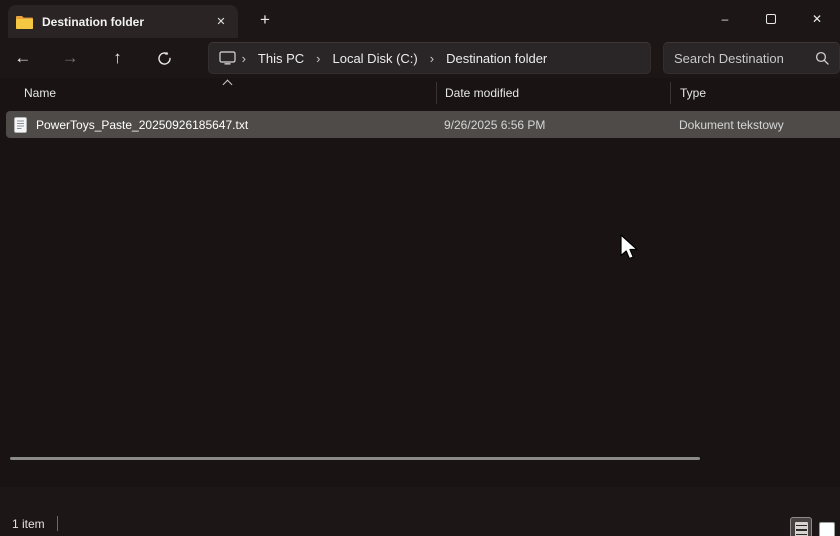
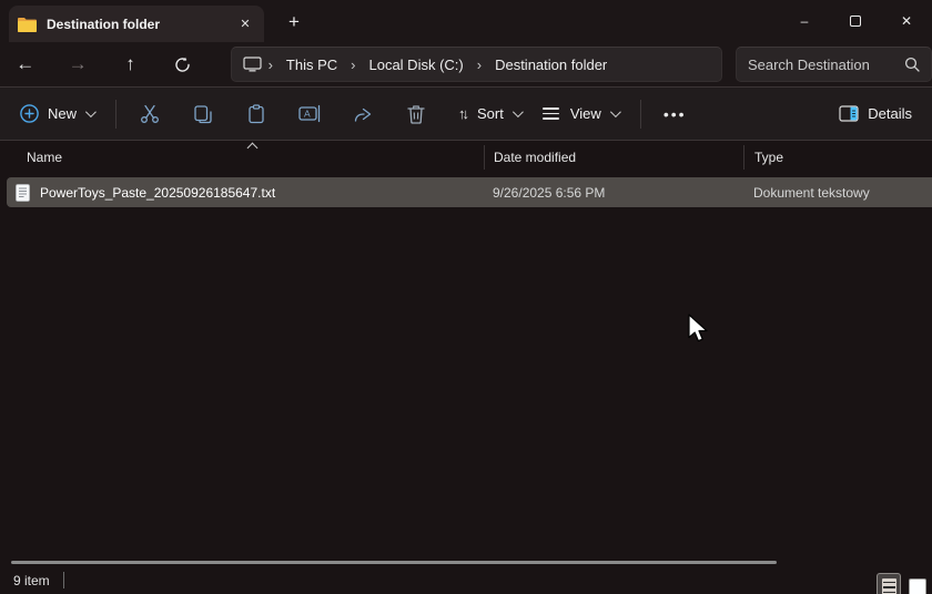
  Destination folder
  ✕
  +
  –
  ✕
  ←
  →
  ↑
  ›
  This PC
  ›
  Local Disk (C:)
  ›
  Destination folder
  Search Destination
+ New
+ A
+ ↑↓
+ Sort
+ View
+ •••
+ Details
  Name
  Date modified
  Type
  PowerToys_Paste_20250926185647.txt
  9/26/2025 6:56 PM
  Dokument tekstowy
- 1 item
+ 9 item
